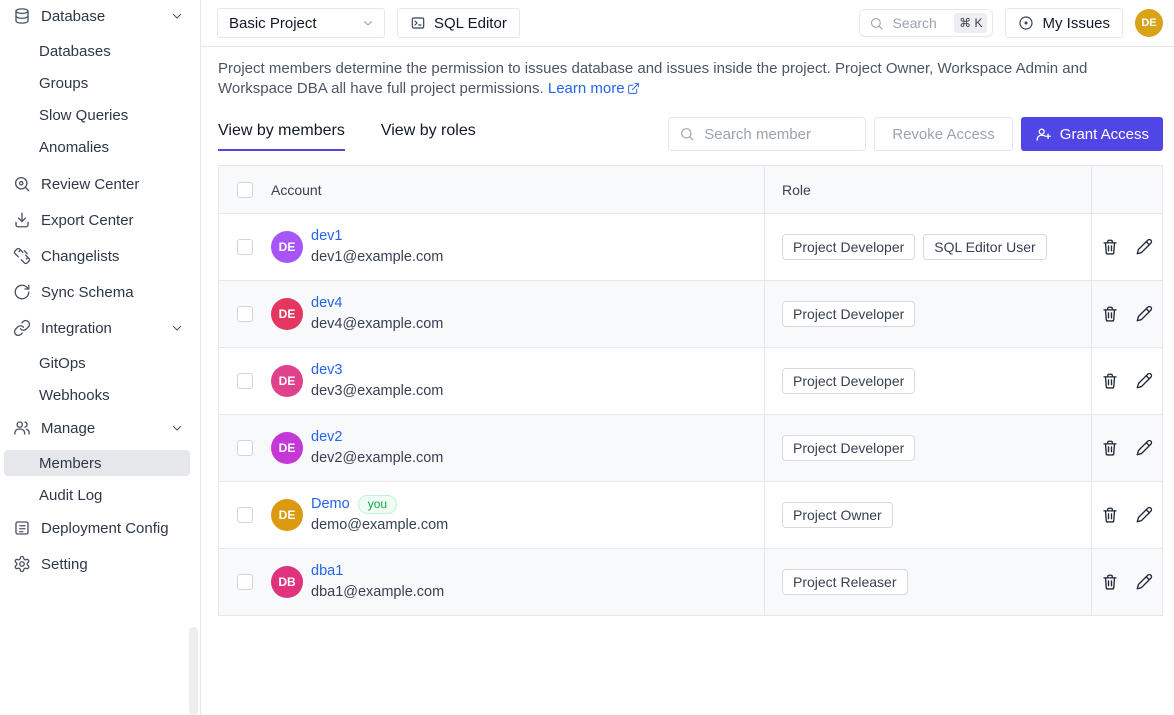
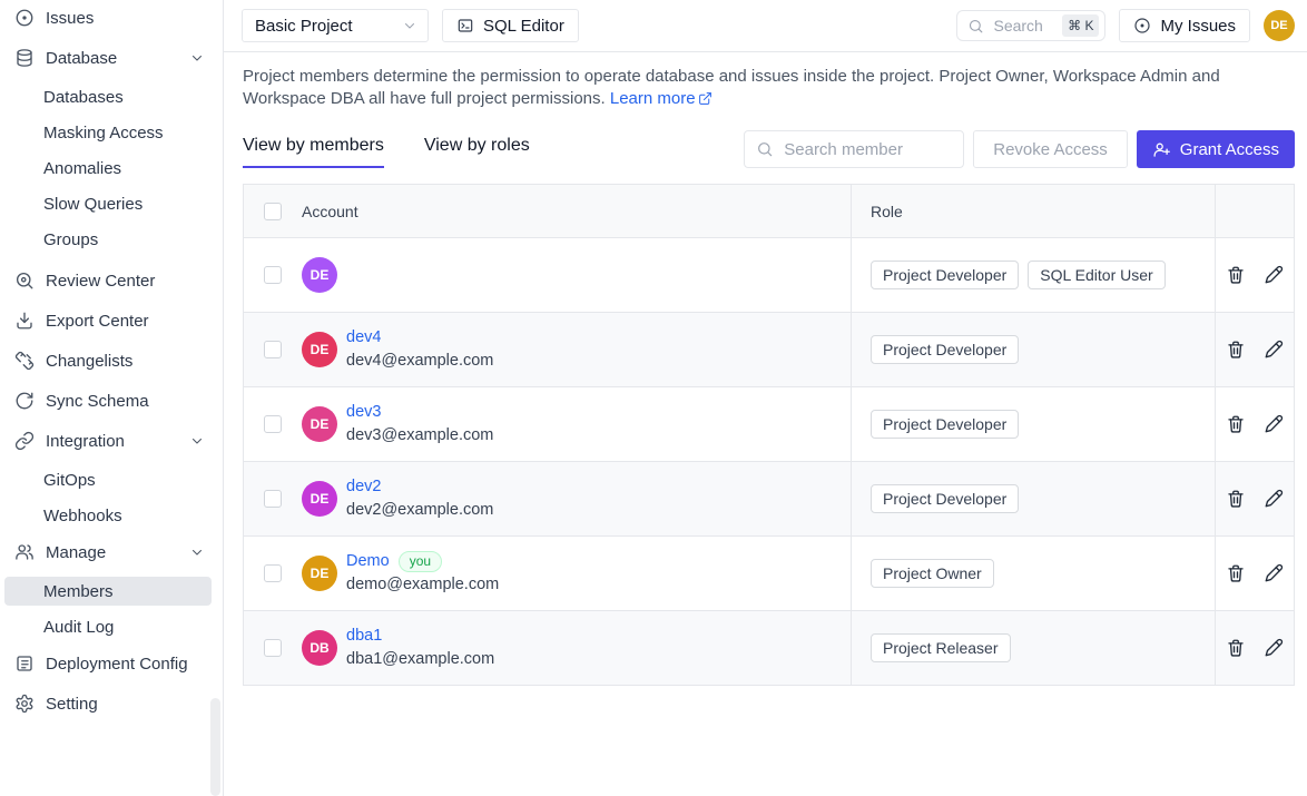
+ Issues
  Database
  Databases
+ Masking Access
- Groups
+ Anomalies
  Slow Queries
- Anomalies
+ Groups
  Review Center
  Export Center
  Changelists
  Sync Schema
  Integration
  GitOps
  Webhooks
  Manage
  Members
  Audit Log
  Deployment Config
  Setting
  Basic Project
  SQL Editor
  Search
  ⌘ K
  My Issues
  DE
- Project members determine the permission to issues database and issues inside the project. Project Owner, Workspace Admin and Workspace DBA all have full project permissions. Learn more
+ Project members determine the permission to operate database and issues inside the project. Project Owner, Workspace Admin and Workspace DBA all have full project permissions. Learn more
  View by members
  View by roles
  Search member
  Revoke Access
  Grant Access
  Account
  Role
  DE
- dev1
- dev1@example.com
  Project Developer
  SQL Editor User
  DE
  dev4
  dev4@example.com
  Project Developer
  DE
  dev3
  dev3@example.com
  Project Developer
  DE
  dev2
  dev2@example.com
  Project Developer
  DE
  Demo
  you
  demo@example.com
  Project Owner
  DB
  dba1
  dba1@example.com
  Project Releaser
